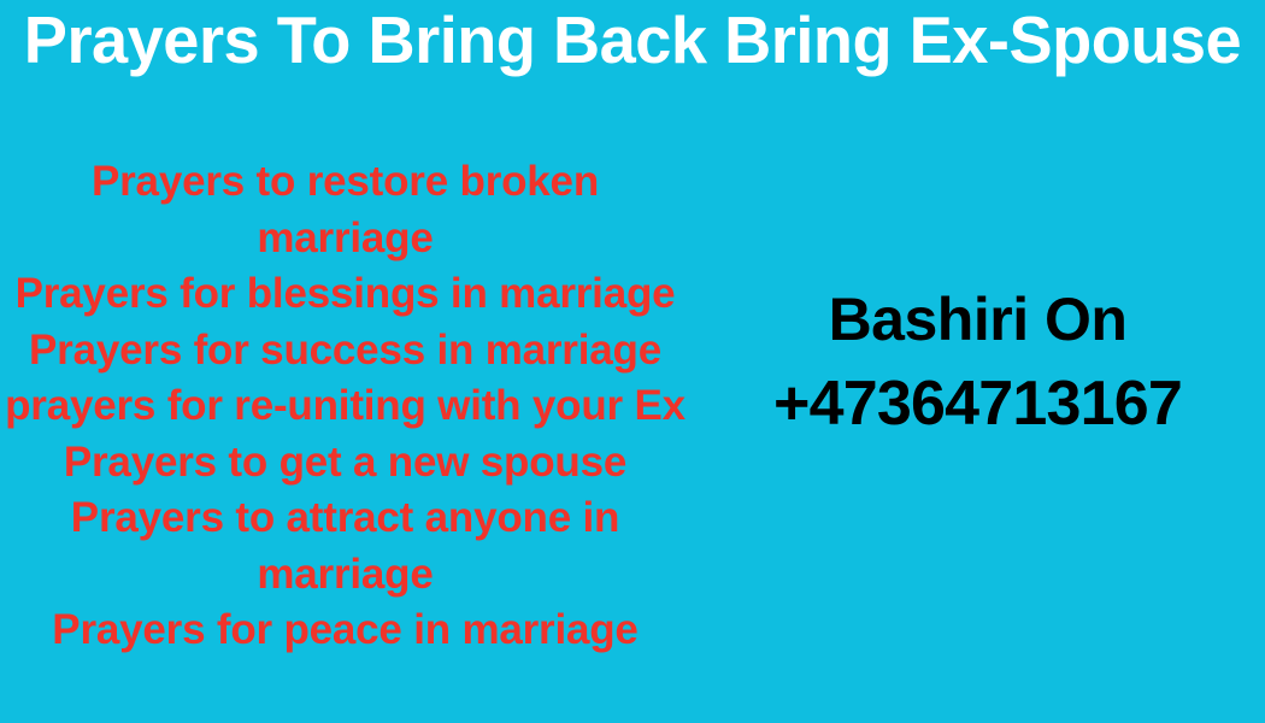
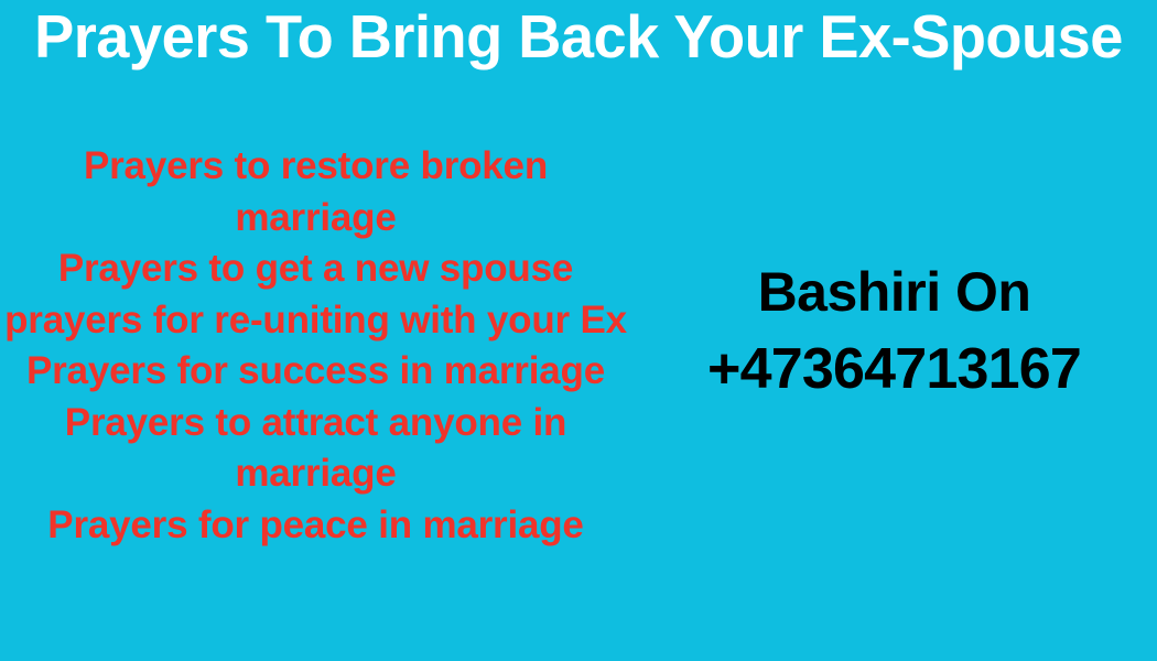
- Prayers To Bring Back Bring Ex-Spouse
+ Prayers To Bring Back Your Ex-Spouse
  Prayers to restore broken marriage
- Prayers for blessings in marriage
- Prayers for success in marriage
+ Prayers to get a new spouse
  prayers for re-uniting with your Ex
- Prayers to get a new spouse
+ Prayers for success in marriage
  Prayers to attract anyone in
  marriage
  Prayers for peace in marriage
  Bashiri On
  +47364713167
